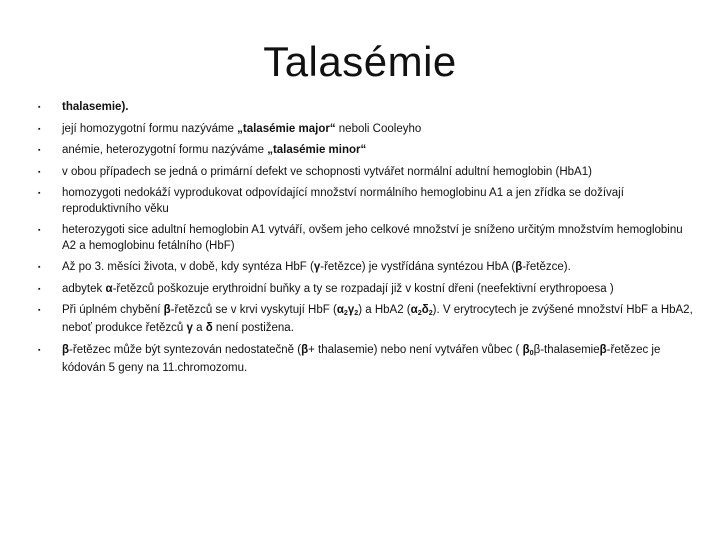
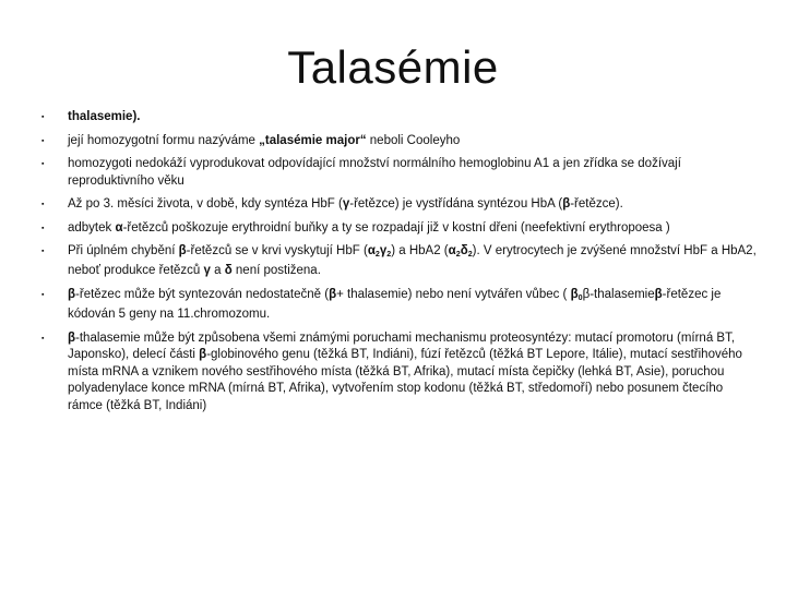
  Talasémie
  thalasemie).
  její homozygotní formu nazýváme „talasémie major“ neboli Cooleyho
- anémie, heterozygotní formu nazýváme „talasémie minor“
- v obou případech se jedná o primární defekt ve schopnosti vytvářet normální adultní hemoglobin (HbA1)
  homozygoti nedokáží vyprodukovat odpovídající množství normálního hemoglobinu A1 a jen zřídka se dožívají reproduktivního věku
- heterozygoti sice adultní hemoglobin A1 vytváří, ovšem jeho celkové množství je sníženo určitým množstvím hemoglobinu A2 a hemoglobinu fetálního (HbF)
  Až po 3. měsíci života, v době, kdy syntéza HbF (γ-řetězce) je vystřídána syntézou HbA (β-řetězce).
  adbytek α-řetězců poškozuje erythroidní buňky a ty se rozpadají již v kostní dřeni (neefektivní erythropoesa )
  Při úplném chybění β-řetězců se v krvi vyskytují HbF (α2γ2) a HbA2 (α2δ2). V erytrocytech je zvýšené množství HbF a HbA2, neboť produkce řetězců γ a δ není postižena.
  β-řetězec může být syntezován nedostatečně (β+ thalasemie) nebo není vytvářen vůbec ( β0β-thalasemieβ-řetězec je kódován 5 geny na 11.chromozomu.
+ β-thalasemie může být způsobena všemi známými poruchami mechanismu proteosyntézy: mutací promotoru (mírná BT, Japonsko), delecí části β-globinového genu (těžká BT, Indiáni), fúzí řetězců (těžká BT Lepore, Itálie), mutací sestřihového místa mRNA a vznikem nového sestřihového místa (těžká BT, Afrika), mutací místa čepičky (lehká BT, Asie), poruchou polyadenylace konce mRNA (mírná BT, Afrika), vytvořením stop kodonu (těžká BT, středomoří) nebo posunem čtecího rámce (těžká BT, Indiáni)
